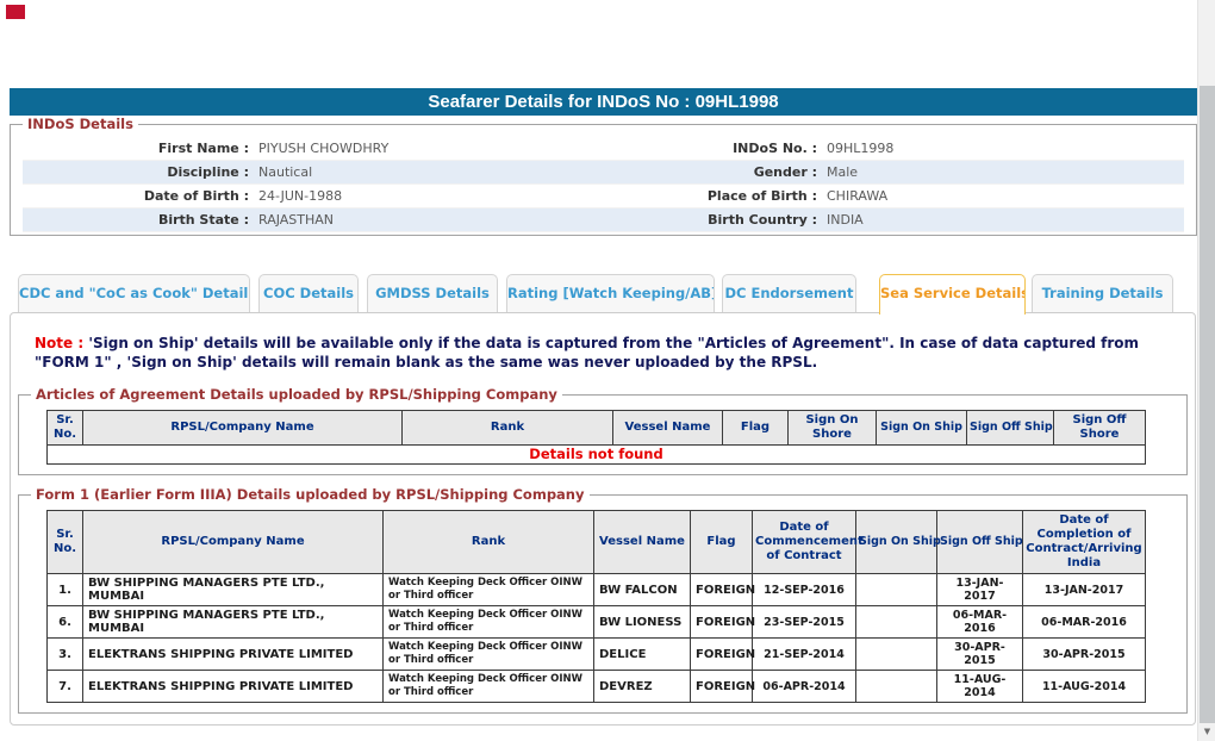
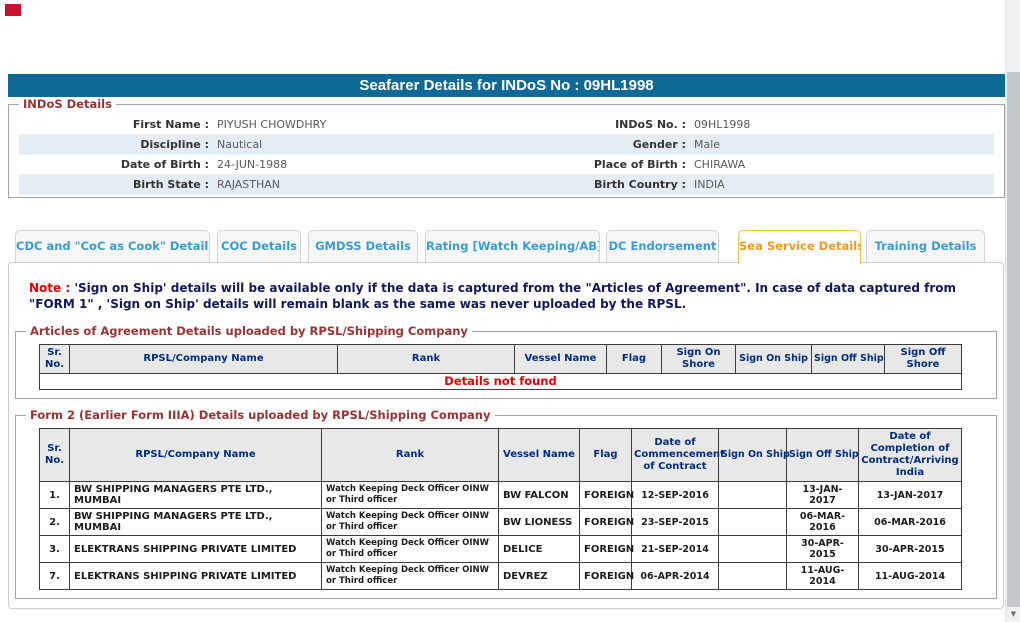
  Seafarer Details for INDoS No : 09HL1998
  INDoS Details
  First Name :
  PIYUSH CHOWDHRY
  INDoS No. :
  09HL1998
  Discipline :
  Nautical
  Gender :
  Male
  Date of Birth :
  24-JUN-1988
  Place of Birth :
  CHIRAWA
  Birth State :
  RAJASTHAN
  Birth Country :
  INDIA
  CDC and "CoC as Cook" Detail
  COC Details
  GMDSS Details
  Rating [Watch Keeping/AB]
  DC Endorsement
  Sea Service Details
  Training Details
  Note : 'Sign on Ship' details will be available only if the data is captured from the "Articles of Agreement". In case of data captured from "FORM 1" , 'Sign on Ship' details will remain blank as the same was never uploaded by the RPSL.
  Articles of Agreement Details uploaded by RPSL/Shipping Company
  Sr. No.	RPSL/Company Name	Rank	Vessel Name	Flag	Sign On Shore	Sign On Ship	Sign Off Ship	Sign Off Shore
  Details not found
- Form 1 (Earlier Form IIIA) Details uploaded by RPSL/Shipping Company
+ Form 2 (Earlier Form IIIA) Details uploaded by RPSL/Shipping Company
  Sr. No.	RPSL/Company Name	Rank	Vessel Name	Flag	Date of Commencemen of Contract	Sign On Ship	Sign Off Ship	Date of Completion of Contract/Arriving India
  1.	BW SHIPPING MANAGERS PTE LTD., MUMBAI	Watch Keeping Deck Officer OINW or Third officer	BW FALCON	FOREIGN	12-SEP-2016		13-JAN-2017	13-JAN-2017
- 6.	BW SHIPPING MANAGERS PTE LTD., MUMBAI	Watch Keeping Deck Officer OINW or Third officer	BW LIONESS	FOREIGN	23-SEP-2015		06-MAR- 2016	06-MAR-2016
+ 2.	BW SHIPPING MANAGERS PTE LTD., MUMBAI	Watch Keeping Deck Officer OINW or Third officer	BW LIONESS	FOREIGN	23-SEP-2015		06-MAR- 2016	06-MAR-2016
  3.	ELEKTRANS SHIPPING PRIVATE LIMITED	Watch Keeping Deck Officer OINW or Third officer	DELICE	FOREIGN	21-SEP-2014		30-APR-2015	30-APR-2015
  7.	ELEKTRANS SHIPPING PRIVATE LIMITED	Watch Keeping Deck Officer OINW or Third officer	DEVREZ	FOREIGN	06-APR-2014		11-AUG-2014	11-AUG-2014
  ▼
